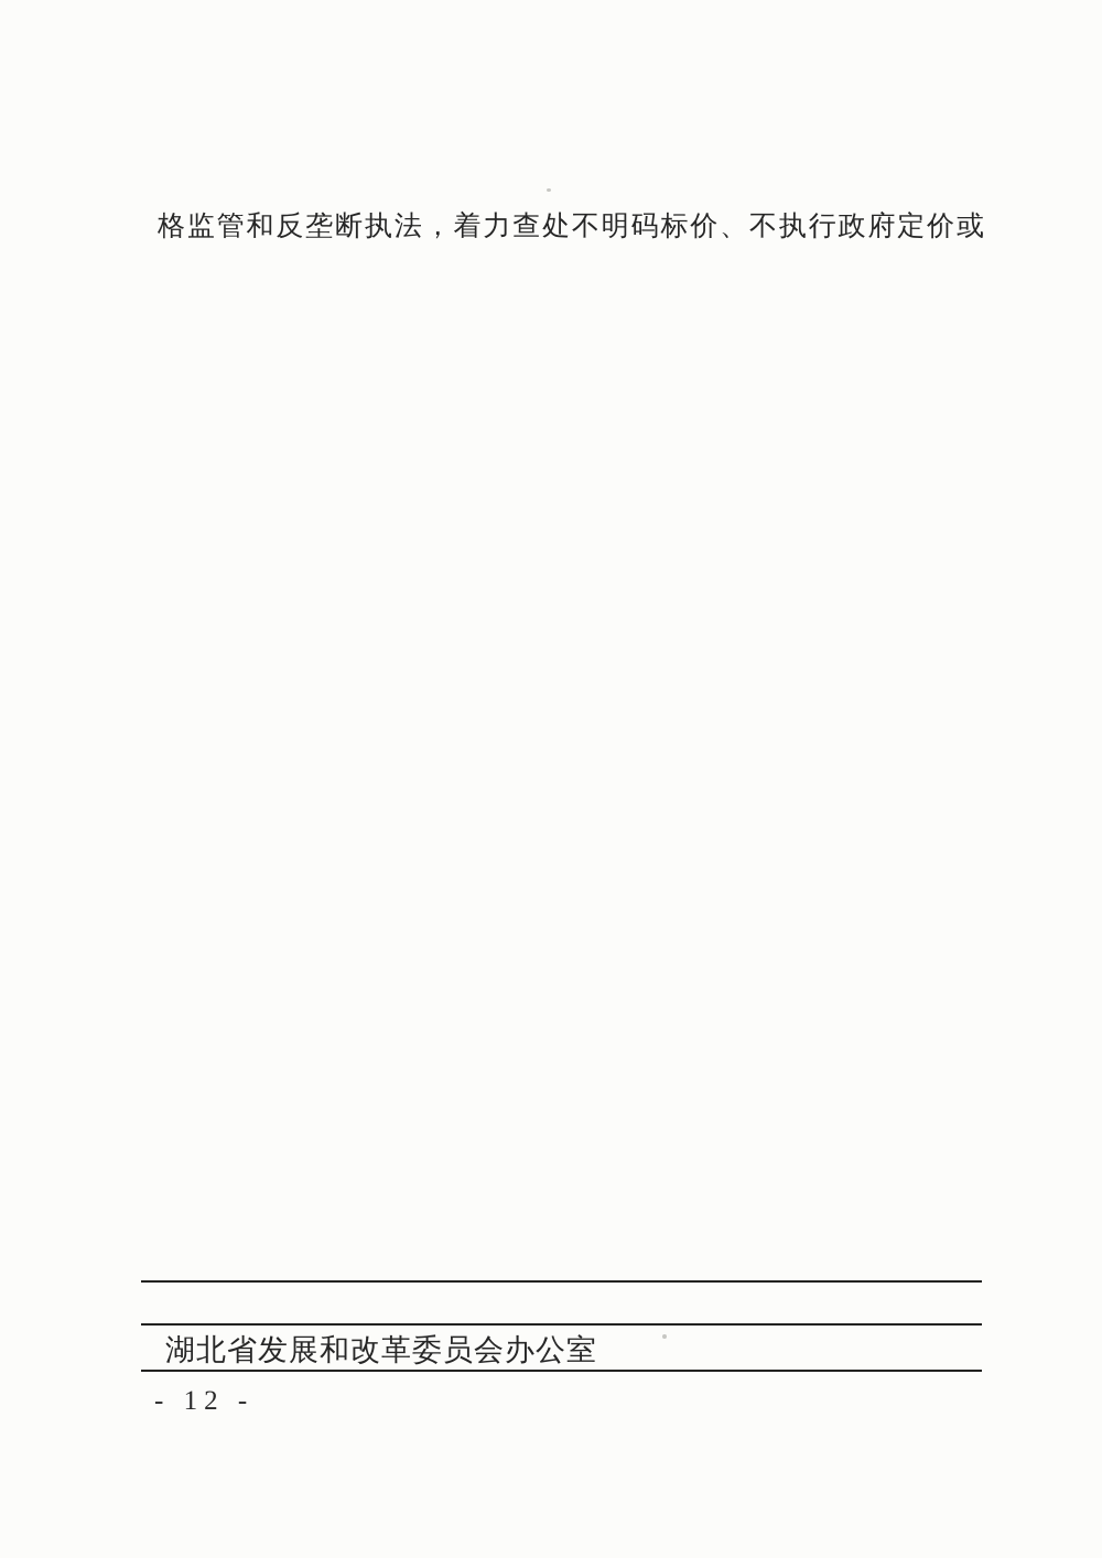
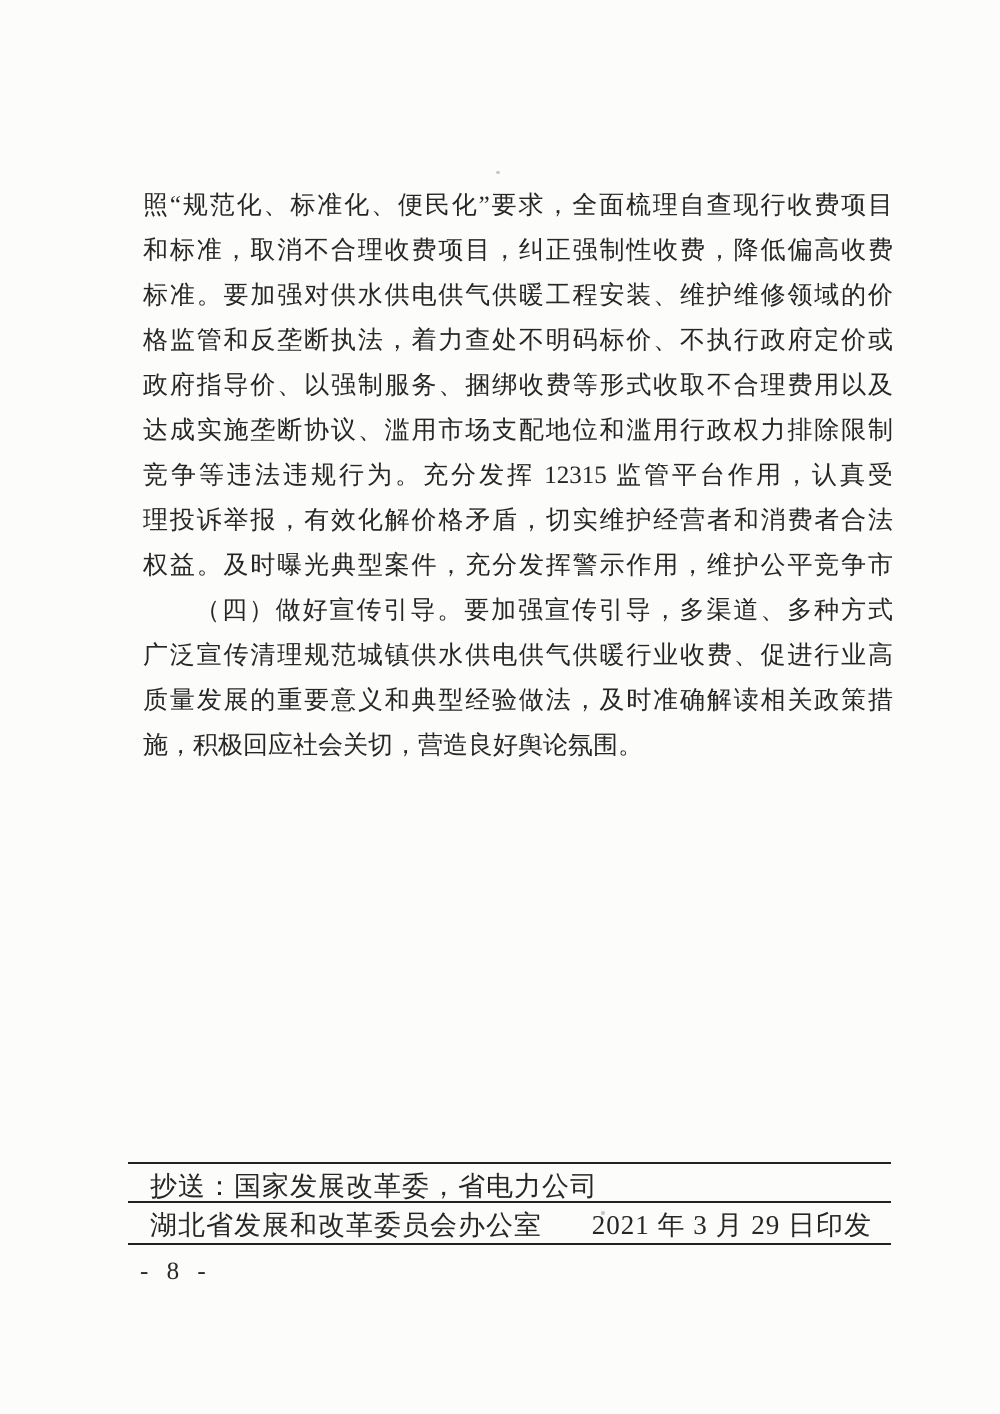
+ 照“规范化、标准化、便民化”要求，全面梳理自查现行收费项目
+ 和标准，取消不合理收费项目，纠正强制性收费，降低偏高收费
+ 标准。要加强对供水供电供气供暖工程安装、维护维修领域的价
  格监管和反垄断执法，着力查处不明码标价、不执行政府定价或
+ 政府指导价、以强制服务、捆绑收费等形式收取不合理费用以及
+ 达成实施垄断协议、滥用市场支配地位和滥用行政权力排除限制
+ 竞争等违法违规行为。充分发挥 12315 监管平台作用，认真受
+ 理投诉举报，有效化解价格矛盾，切实维护经营者和消费者合法
+ 权益。及时曝光典型案件，充分发挥警示作用，维护公平竞争市
+ （四）做好宣传引导。要加强宣传引导，多渠道、多种方式
+ 广泛宣传清理规范城镇供水供电供气供暖行业收费、促进行业高
+ 质量发展的重要意义和典型经验做法，及时准确解读相关政策措
+ 施，积极回应社会关切，营造良好舆论氛围。
+ 抄送：国家发展改革委，省电力公司
  湖北省发展和改革委员会办公室
+ 2021 年 3 月 29 日印发
- - 12 -
+ - 8 -
